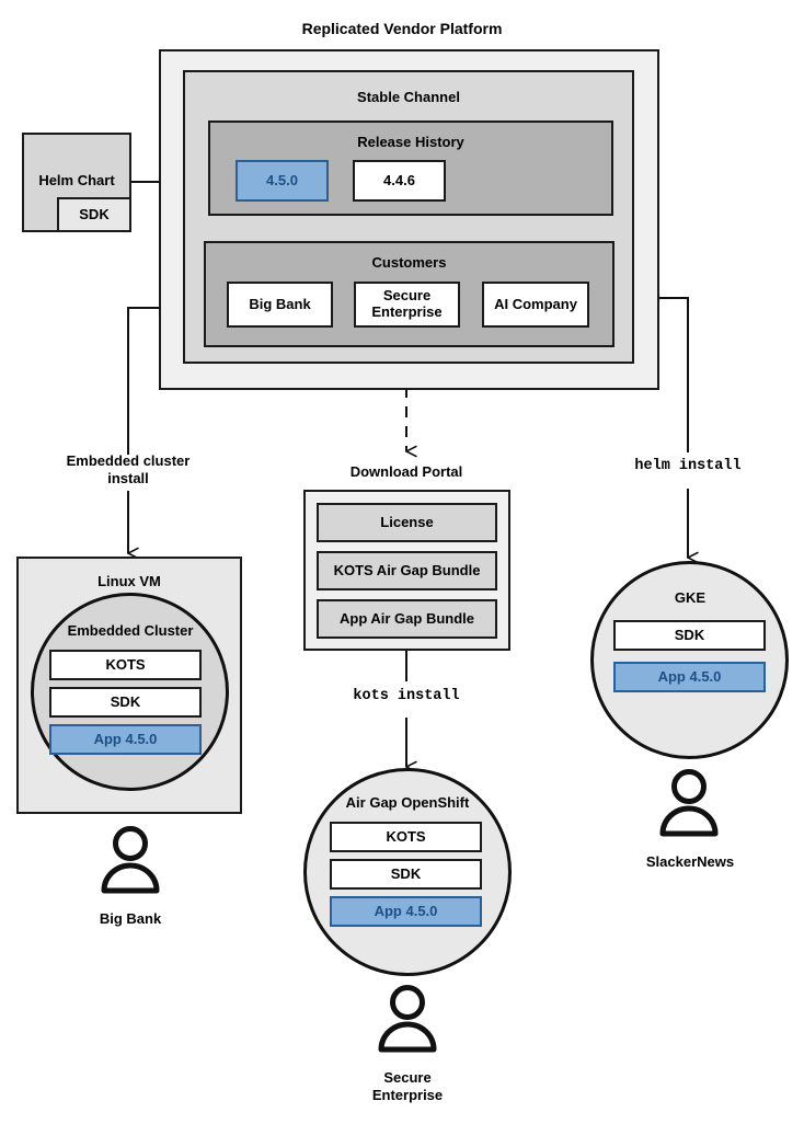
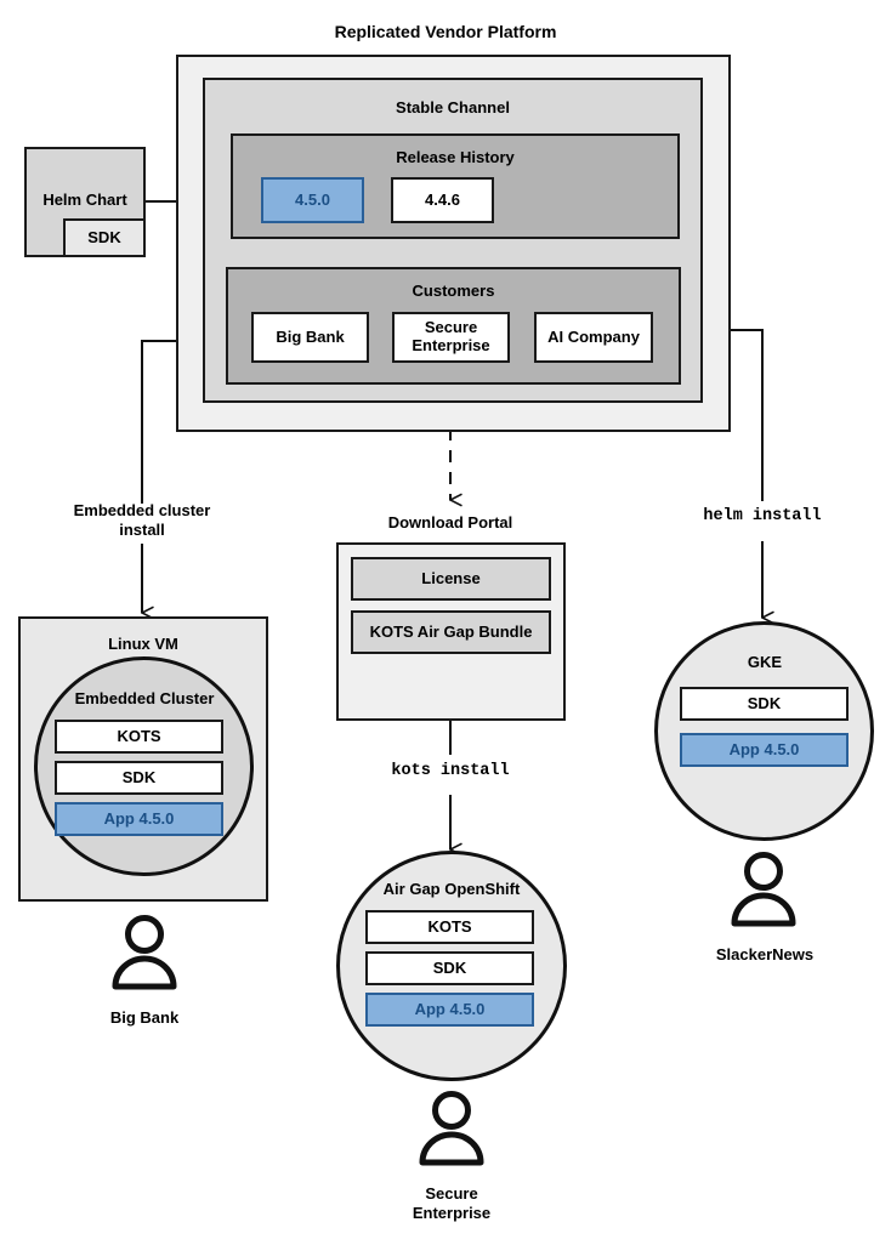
  Replicated Vendor Platform
  Helm Chart
  SDK
  Stable Channel
  Release History
  4.5.0
  4.4.6
  Customers
  Big Bank
  Secure Enterprise
  AI Company
  Embedded cluster
  install
  helm install
  Download Portal
  License
  KOTS Air Gap Bundle
- App Air Gap Bundle
  kots install
  Linux VM
  Embedded Cluster
  KOTS
  SDK
  App 4.5.0
  Big Bank
  Air Gap OpenShift
  KOTS
  SDK
  App 4.5.0
  Secure
  Enterprise
  GKE
  SDK
  App 4.5.0
  SlackerNews
